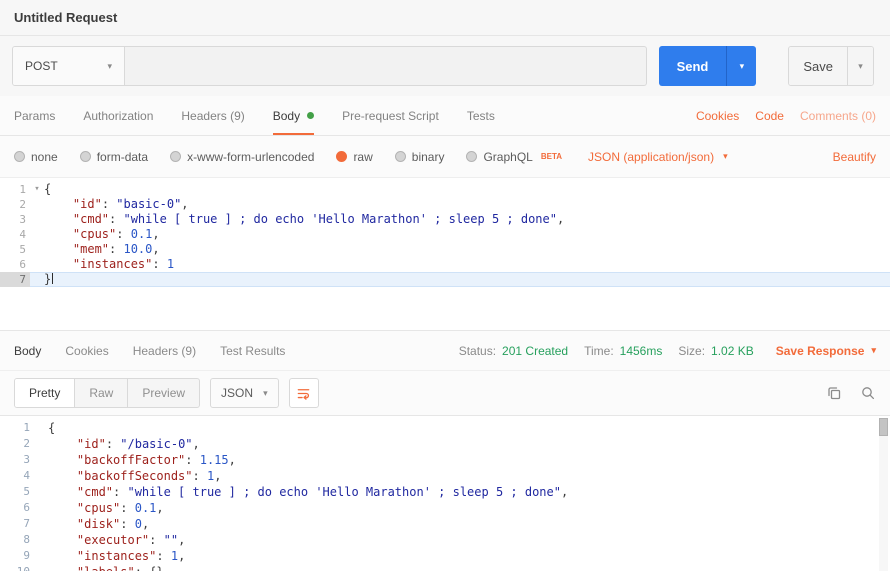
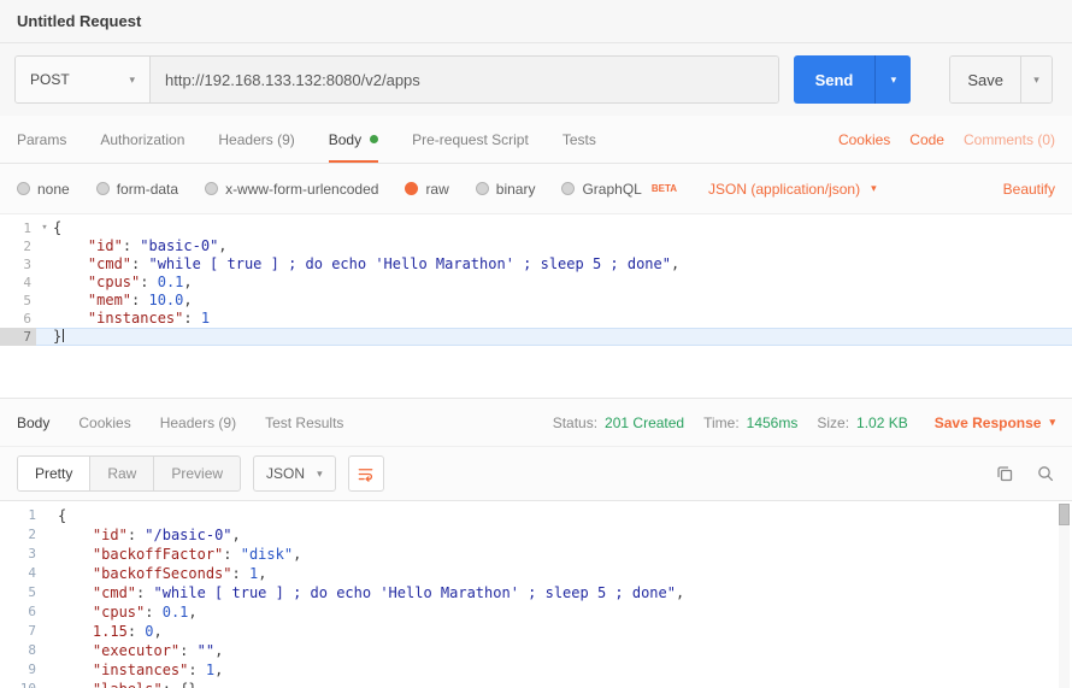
  Untitled Request
  POST
  ▾
+ http://192.168.133.132:8080/v2/apps
  Send
  ▾
  Save
  ▾
  Params
  Authorization
  Headers (9)
  Body
  Pre-request Script
  Tests
  Cookies
  Code
  Comments (0)
  none
  form-data
  x-www-form-urlencoded
  raw
  binary
  GraphQL
  BETA
  JSON (application/json)
  ▾
  Beautify
  1
  ▾
  {
  2
  "id": "basic-0",
  3
  "cmd": "while [ true ] ; do echo 'Hello Marathon' ; sleep 5 ; done",
  4
  "cpus": 0.1,
  5
  "mem": 10.0,
  6
  "instances": 1
  7
  }
  Body
  Cookies
  Headers (9)
  Test Results
  Status:
  201 Created
  Time:
  1456ms
  Size:
  1.02 KB
  Save Response
  ▾
  Pretty
  Raw
  Preview
  JSON
  ▾
  1
  {
  2
  "id": "/basic-0",
  3
- "backoffFactor": 1.15,
+ "backoffFactor": "disk",
  4
  "backoffSeconds": 1,
  5
  "cmd": "while [ true ] ; do echo 'Hello Marathon' ; sleep 5 ; done",
  6
  "cpus": 0.1,
  7
- "disk": 0,
+ 1.15: 0,
  8
  "executor": "",
  9
  "instances": 1,
